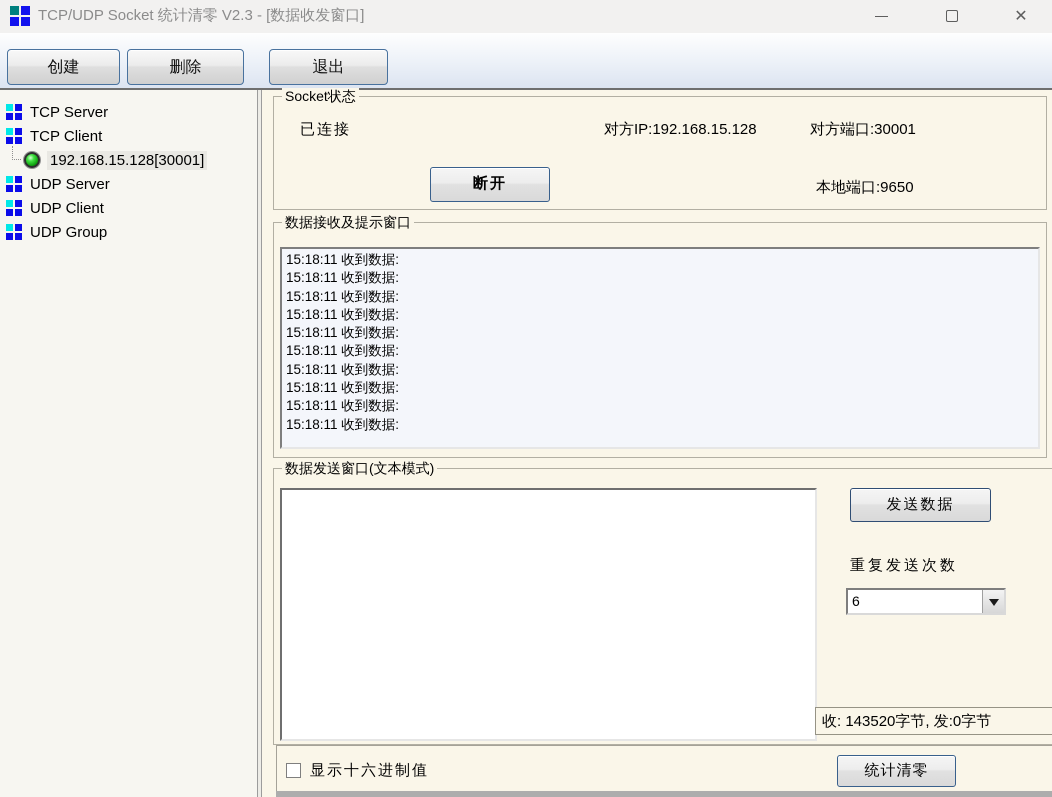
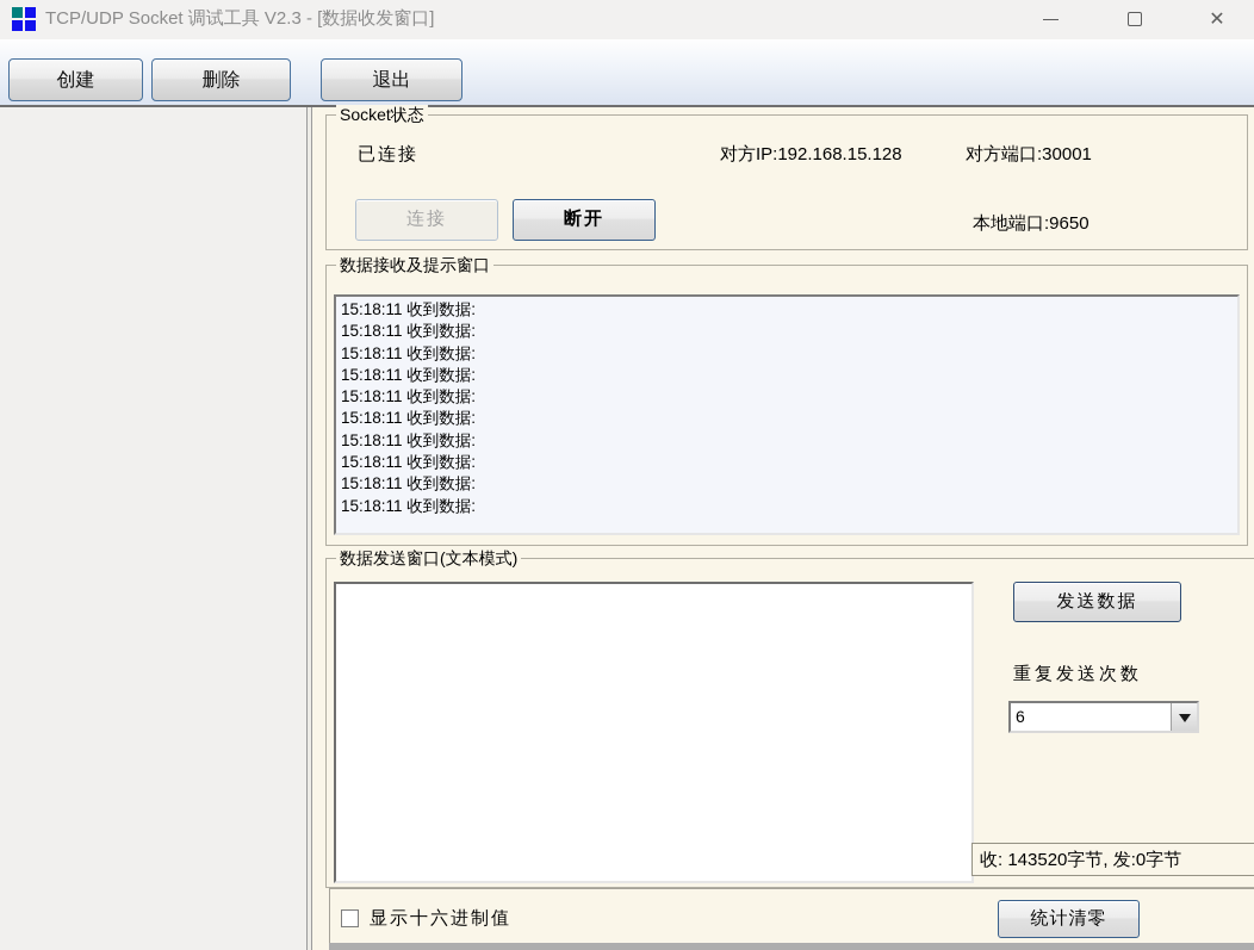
- TCP/UDP Socket 统计清零 V2.3 - [数据收发窗口]
+ TCP/UDP Socket 调试工具 V2.3 - [数据收发窗口]
  ✕
  创建
  删除
  退出
- TCP Server
- TCP Client
- 192.168.15.128[30001]
- UDP Server
- UDP Client
- UDP Group
  Socket状态
  已连接
  对方IP:192.168.15.128
  对方端口:30001
+ 连接
  断开
  本地端口:9650
  数据接收及提示窗口
  15:18:11 收到数据:
  15:18:11 收到数据:
  15:18:11 收到数据:
  15:18:11 收到数据:
  15:18:11 收到数据:
  15:18:11 收到数据:
  15:18:11 收到数据:
  15:18:11 收到数据:
  15:18:11 收到数据:
  15:18:11 收到数据:
  数据发送窗口(文本模式)
  发送数据
  重复发送次数
  6
  收: 143520字节, 发:0字节
  显示十六进制值
  统计清零
